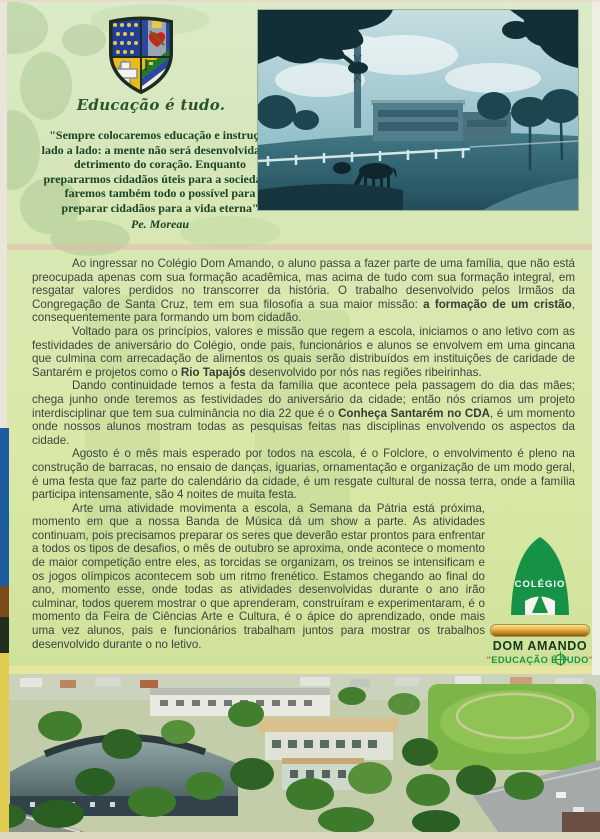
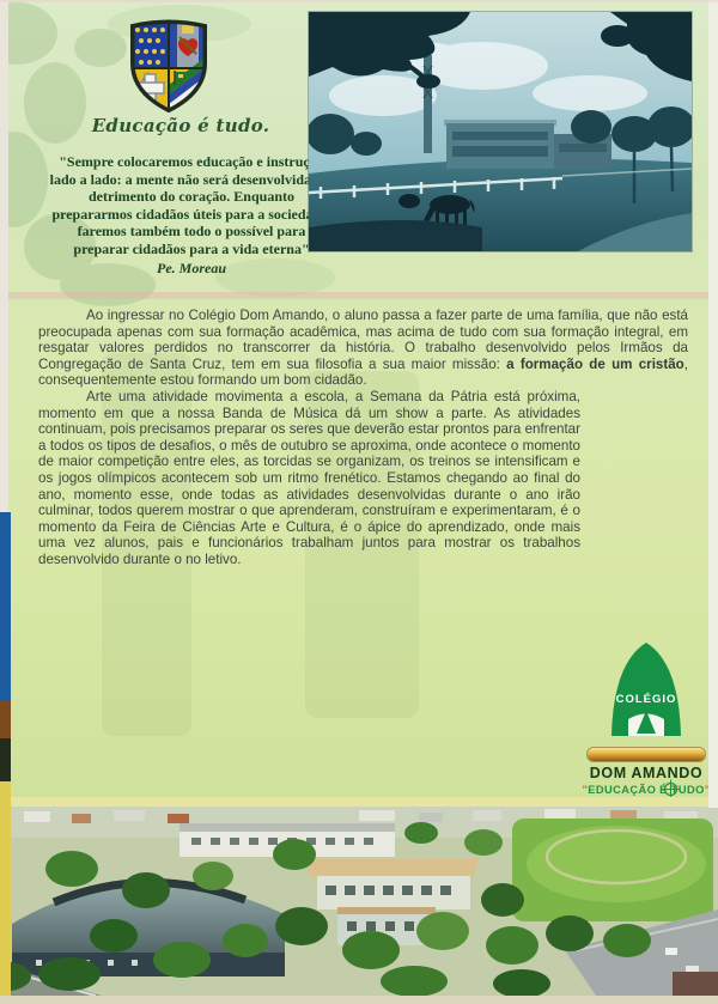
  Educação é tudo.
  "Sempre colocaremos educação e instruç lado a lado: a mente não será desenvolvida detrimento do coração. Enquanto prepararmos cidadãos úteis para a socied faremos também todo o possível para preparar cidadãos para a vida eterna"
  Pe. Moreau
- Ao ingressar no Colégio Dom Amando, o aluno passa a fazer parte de uma família, que não está preocupada apenas com sua formação acadêmica, mas acima de tudo com sua formação integral, em resgatar valores perdidos no transcorrer da história. O trabalho desenvolvido pelos Irmãos da Congregação de Santa Cruz, tem em sua filosofia a sua maior missão: a formação de um cristão, consequentemente para formando um bom cidadão.
+ Ao ingressar no Colégio Dom Amando, o aluno passa a fazer parte de uma família, que não está preocupada apenas com sua formação acadêmica, mas acima de tudo com sua formação integral, em resgatar valores perdidos no transcorrer da história. O trabalho desenvolvido pelos Irmãos da Congregação de Santa Cruz, tem em sua filosofia a sua maior missão: a formação de um cristão, consequentemente estou formando um bom cidadão.
- Voltado para os princípios, valores e missão que regem a escola, iniciamos o ano letivo com as festividades de aniversário do Colégio, onde pais, funcionários e alunos se envolvem em uma gincana que culmina com arrecadação de alimentos os quais serão distribuídos em instituições de caridade de Santarém e projetos como o Rio Tapajós desenvolvido por nós nas regiões ribeirinhas.
- Dando continuidade temos a festa da família que acontece pela passagem do dia das mães; chega junho onde teremos as festividades do aniversário da cidade; então nós criamos um projeto interdisciplinar que tem sua culminância no dia 22 que é o Conheça Santarém no CDA, é um momento onde nossos alunos mostram todas as pesquisas feitas nas disciplinas envolvendo os aspectos da cidade.
- Agosto é o mês mais esperado por todos na escola, é o Folclore, o envolvimento é pleno na construção de barracas, no ensaio de danças, iguarias, ornamentação e organização de um modo geral, é uma festa que faz parte do calendário da cidade, é um resgate cultural de nossa terra, onde a família participa intensamente, são 4 noites de muita festa.
  Arte uma atividade movimenta a escola, a Semana da Pátria está próxima, momento em que a nossa Banda de Música dá um show a parte. As atividades continuam, pois precisamos preparar os seres que deverão estar prontos para enfrentar a todos os tipos de desafios, o mês de outubro se aproxima, onde acontece o momento de maior competição entre eles, as torcidas se organizam, os treinos se intensificam e os jogos olímpicos acontecem sob um ritmo frenético. Estamos chegando ao final do ano, momento esse, onde todas as atividades desenvolvidas durante o ano irão culminar, todos querem mostrar o que aprenderam, construíram e experimentaram, é o momento da Feira de Ciências Arte e Cultura, é o ápice do aprendizado, onde mais uma vez alunos, pais e funcionários trabalham juntos para mostrar os trabalhos desenvolvido durante o no letivo.
  COLÉGIO
  DOM AMANDO
  "EDUCAÇÃOUDO
